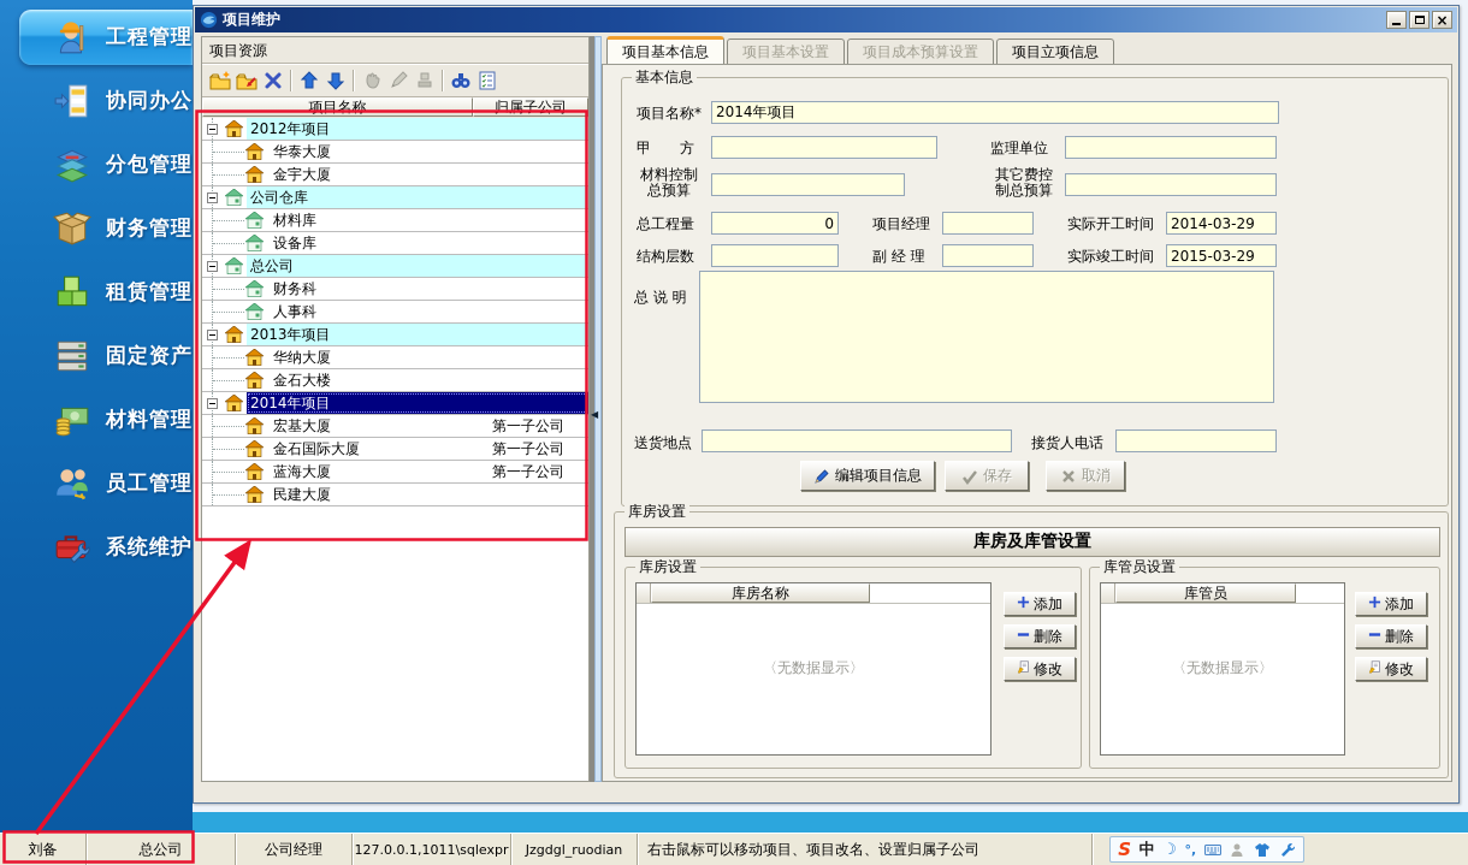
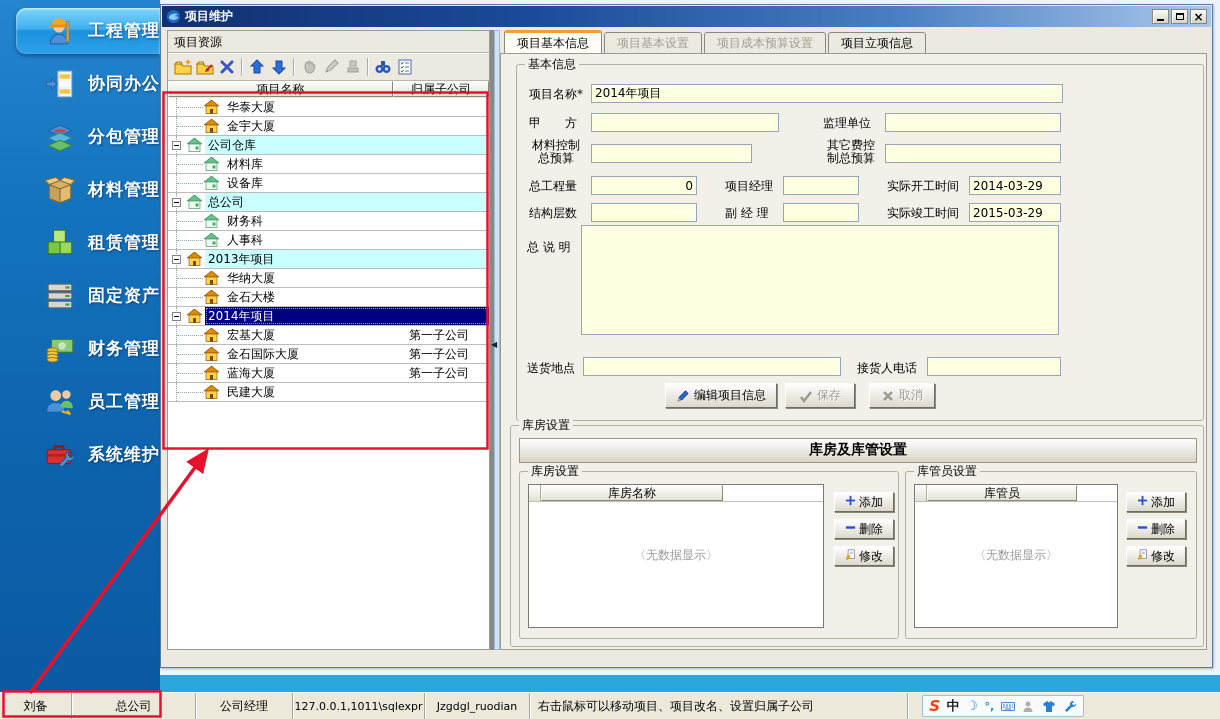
  工程管理
  协同办公
  分包管理
- 财务管理
+ 材料管理
  租赁管理
  固定资产
- 材料管理
+ 财务管理
  员工管理
  系统维护
  项目维护
  ×
  项目资源
  项目名称
  归属子公司
- 2012年项目
  华泰大厦
  金宇大厦
  公司仓库
  材料库
  设备库
  总公司
  财务科
  人事科
  2013年项目
  华纳大厦
  金石大楼
  2014年项目
  宏基大厦
  第一子公司
  金石国际大厦
  第一子公司
  蓝海大厦
  第一子公司
  民建大厦
  ◀
  项目基本信息
  项目基本设置
  项目成本预算设置
  项目立项信息
  基本信息
  项目名称*
  2014年项目
  甲 方
  监理单位
  材料控制
  总预算
  其它费控
  制总预算
  总工程量
  0
  项目经理
  实际开工时间
  2014-03-29
  结构层数
  副 经 理
  实际竣工时间
  2015-03-29
  总 说 明
  送货地点
  接货人电话
  编辑项目信息
  保存
  取消
  库房设置
  库房及库管设置
  库房设置
  库房名称
  〈无数据显示〉
  添加
  删除
  修改
  库管员设置
  库管员
  〈无数据显示〉
  添加
  删除
  修改
  刘备
  总公司
  公司经理
  127.0.0.1,1011\sqlexpr
  Jzgdgl_ruodian
  右击鼠标可以移动项目、项目改名、设置归属子公司
  S
  中
  ☽
  °,
